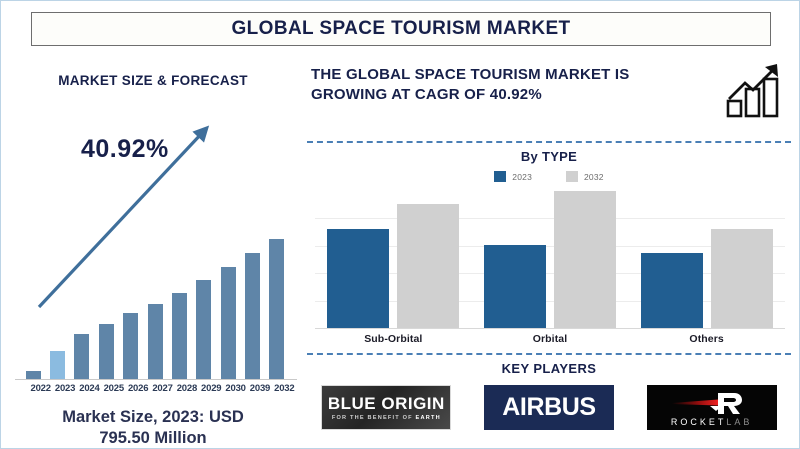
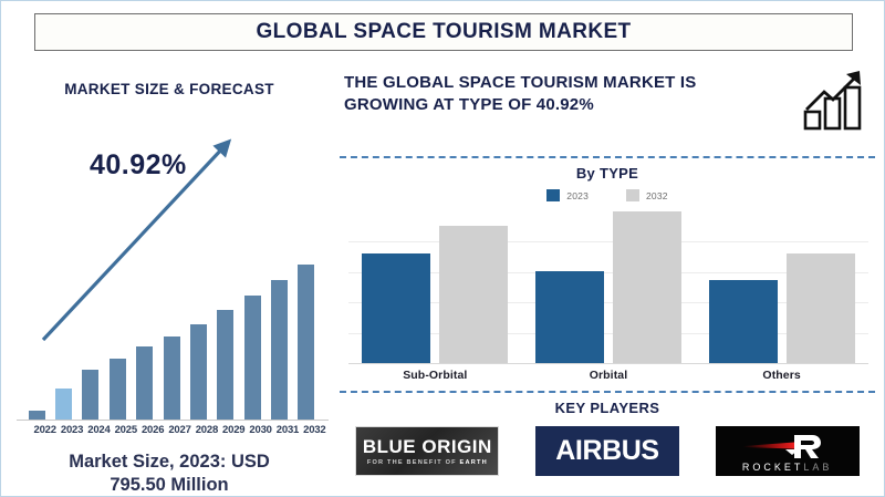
  GLOBAL SPACE TOURISM MARKET
  MARKET SIZE & FORECAST
  40.92%
  2022
  2023
  2024
  2025
  2026
  2027
  2028
  2029
  2030
- 2039
+ 2031
  2032
  Market Size, 2023: USD
  795.50 Million
  THE GLOBAL SPACE TOURISM MARKET IS
- GROWING AT CAGR OF 40.92%
+ GROWING AT TYPE OF 40.92%
  By TYPE
  2023
  2032
  Sub-Orbital
  Orbital
  Others
  KEY PLAYERS
  BLUE ORIGIN
  AIRBUS
  ROCKETLAB
